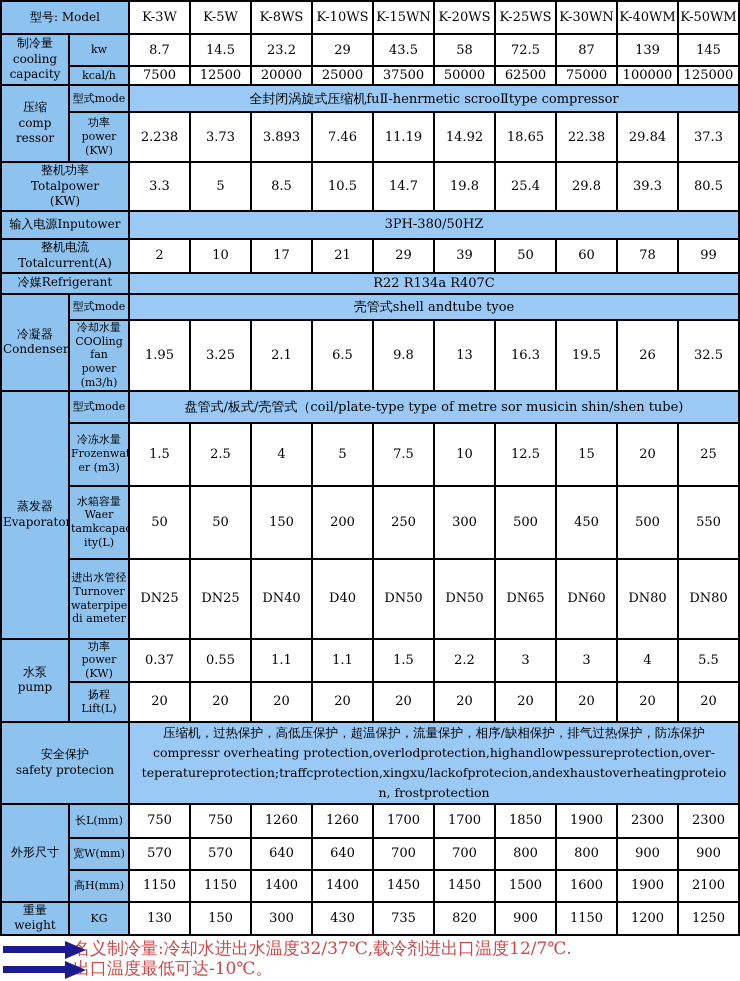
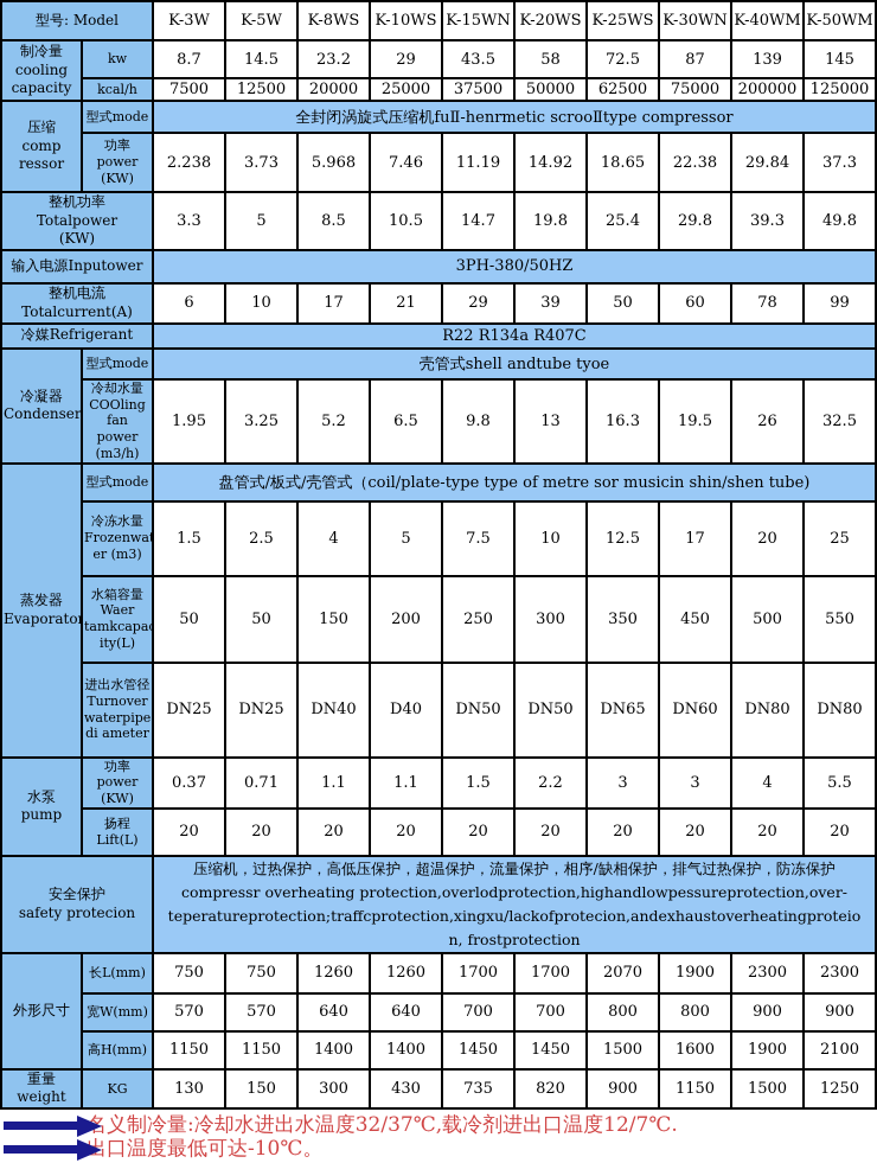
  型号: Model	K-3W	K-5W	K-8WS	K-10WS	K-15WN	K-20WS	K-25WS	K-30WN	K-40WM	K-50WM
  制冷量 cooling capacity	kw	8.7	14.5	23.2	29	43.5	58	72.5	87	139	145
- kcal/h	7500	12500	20000	25000	37500	50000	62500	75000	100000	125000
+ kcal/h	7500	12500	20000	25000	37500	50000	62500	75000	200000	125000
  压缩 comp ressor	型式mode	全封闭涡旋式压缩机fuⅡ-henrmetic scrooⅡtype compressor
- 功率 power (KW)	2.238	3.73	3.893	7.46	11.19	14.92	18.65	22.38	29.84	37.3
+ 功率 power (KW)	2.238	3.73	5.968	7.46	11.19	14.92	18.65	22.38	29.84	37.3
- 整机功率 Totalpower (KW)	3.3	5	8.5	10.5	14.7	19.8	25.4	29.8	39.3	80.5
+ 整机功率 Totalpower (KW)	3.3	5	8.5	10.5	14.7	19.8	25.4	29.8	39.3	49.8
  输入电源Inputower	3PH-380/50HZ
- 整机电流 Totalcurrent(A)	2	10	17	21	29	39	50	60	78	99
+ 整机电流 Totalcurrent(A)	6	10	17	21	29	39	50	60	78	99
  冷媒Refrigerant	R22 R134a R407C
  冷凝器 Condenser	型式mode	壳管式shell andtube tyoe
- 冷却水量 COOling fan power (m3/h)	1.95	3.25	2.1	6.5	9.8	13	16.3	19.5	26	32.5
+ 冷却水量 COOling fan power (m3/h)	1.95	3.25	5.2	6.5	9.8	13	16.3	19.5	26	32.5
  蒸发器 Evaporato	型式mode	盘管式/板式/壳管式（coil/plate-type type of metre sor musicin shin/shen tube)
- 冷冻水量 Frozenwa er (m3)	1.5	2.5	4	5	7.5	10	12.5	15	20	25
+ 冷冻水量 Frozenwa er (m3)	1.5	2.5	4	5	7.5	10	12.5	17	20	25
- 水箱容量 Waer tamkcapa ity(L)	50	50	150	200	250	300	500	450	500	550
+ 水箱容量 Waer tamkcapa ity(L)	50	50	150	200	250	300	350	450	500	550
  进出水管径 Turnover waterpipe di ameter	DN25	DN25	DN40	D40	DN50	DN50	DN65	DN60	DN80	DN80
- 水泵 pump	功率power (KW)	0.37	0.55	1.1	1.1	1.5	2.2	3	3	4	5.5
+ 水泵 pump	功率power (KW)	0.37	0.71	1.1	1.1	1.5	2.2	3	3	4	5.5
  扬程 Lift(L)	20	20	20	20	20	20	20	20	20	20
  安全保护 safety protecion	压缩机，过热保护，高低压保护，超温保护，流量保护，相序/缺相保护，排气过热保护，防冻保护 compressr overheating protection,overlodprotection,highandlowpessureprotection,over- teperatureprotection;traffcprotection,xingxu/lackofprotecion,andexhaustoverheatingproteio n, frostprotection
- 外形尺寸	长L(mm)	750	750	1260	1260	1700	1700	1850	1900	2300	2300
+ 外形尺寸	长L(mm)	750	750	1260	1260	1700	1700	2070	1900	2300	2300
  宽W(mm)	570	570	640	640	700	700	800	800	900	900
  高H(mm)	1150	1150	1400	1400	1450	1450	1500	1600	1900	2100
- 重量 weight	KG	130	150	300	430	735	820	900	1150	1200	1250
+ 重量 weight	KG	130	150	300	430	735	820	900	1150	1500	1250
  义制冷量:冷却水进出水温度32/37℃,载冷剂进出口温度12/7℃.
  口温度最低可达-10℃。
